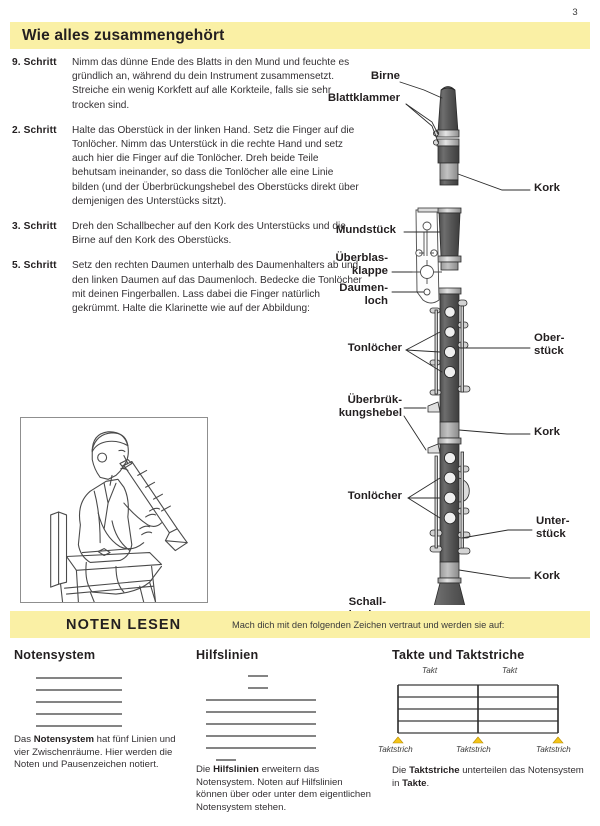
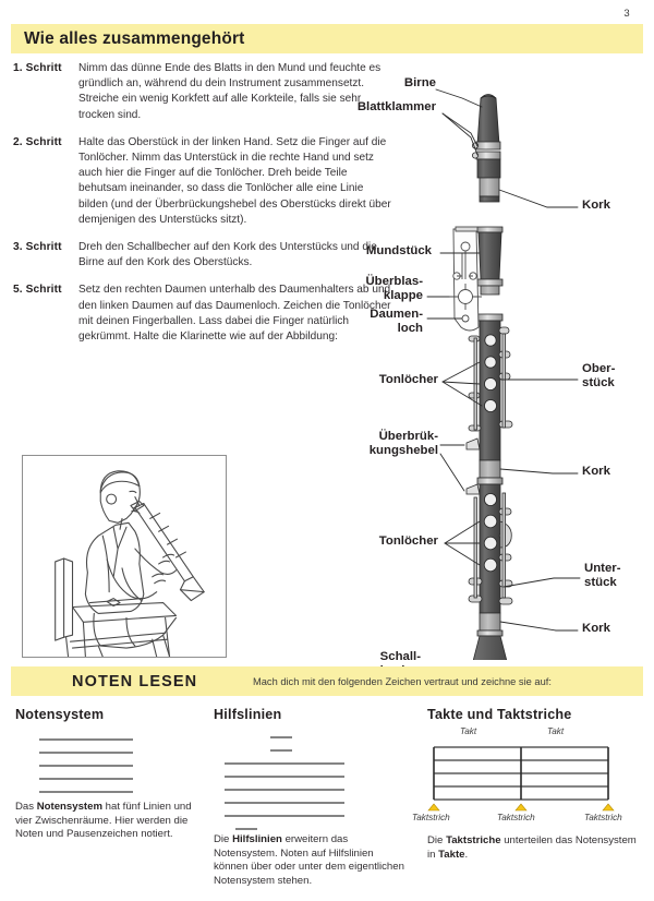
  3
  Wie alles zusammengehört
- 9. Schritt
+ 1. Schritt
  Nimm das dünne Ende des Blatts in den Mund und feuchte es gründlich an, während du dein Instrument zusammensetzt. Streiche ein wenig Korkfett auf alle Korkteile, falls sie sehr trocken sind.
  2. Schritt
  Halte das Oberstück in der linken Hand. Setz die Finger auf die Tonlöcher. Nimm das Unterstück in die rechte Hand und setz auch hier die Finger auf die Tonlöcher. Dreh beide Teile behutsam ineinander, so dass die Tonlöcher alle eine Linie bilden (und der Überbrückungshebel des Oberstücks direkt über demjenigen des Unterstücks sitzt).
  3. Schritt
  Dreh den Schallbecher auf den Kork des Unterstücks und die Birne auf den Kork des Oberstücks.
  5. Schritt
- Setz den rechten Daumen unterhalb des Daumenhalters ab und den linken Daumen auf das Daumenloch. Bedecke die Tonlöcher mit deinen Fingerballen. Lass dabei die Finger natürlich gekrümmt. Halte die Klarinette wie auf der Abbildung:
+ Setz den rechten Daumen unterhalb des Daumenhalters ab und den linken Daumen auf das Daumenloch. Zeichen die Tonlöcher mit deinen Fingerballen. Lass dabei die Finger natürlich gekrümmt. Halte die Klarinette wie auf der Abbildung:
  Birne
  Blattklammer
  Kork
  Mundstück
  Überblas-
  klappe
  Daumen-
  loch
  Ober-
  stück
  Tonlöcher
  Überbrük-
  kungshebel
  Kork
  Tonlöcher
  Unter-
  stück
  Kork
  Schall-
  NOTEN LESEN
- Mach dich mit den folgenden Zeichen vertraut und werden sie auf:
+ Mach dich mit den folgenden Zeichen vertraut und zeichne sie auf:
  Notensystem
  Das Notensystem hat fünf Linien und vier Zwischenräume. Hier werden die Noten und Pausenzeichen notiert.
  Hilfslinien
  Die Hilfslinien erweitern das Notensystem. Noten auf Hilfslinien können über oder unter dem eigentlichen Notensystem stehen.
  Takte und Taktstriche
  Takt
  Takt
  Taktstrich
  Taktstrich
  Taktstrich
  Die Taktstriche unterteilen das Notensystem in Takte.
